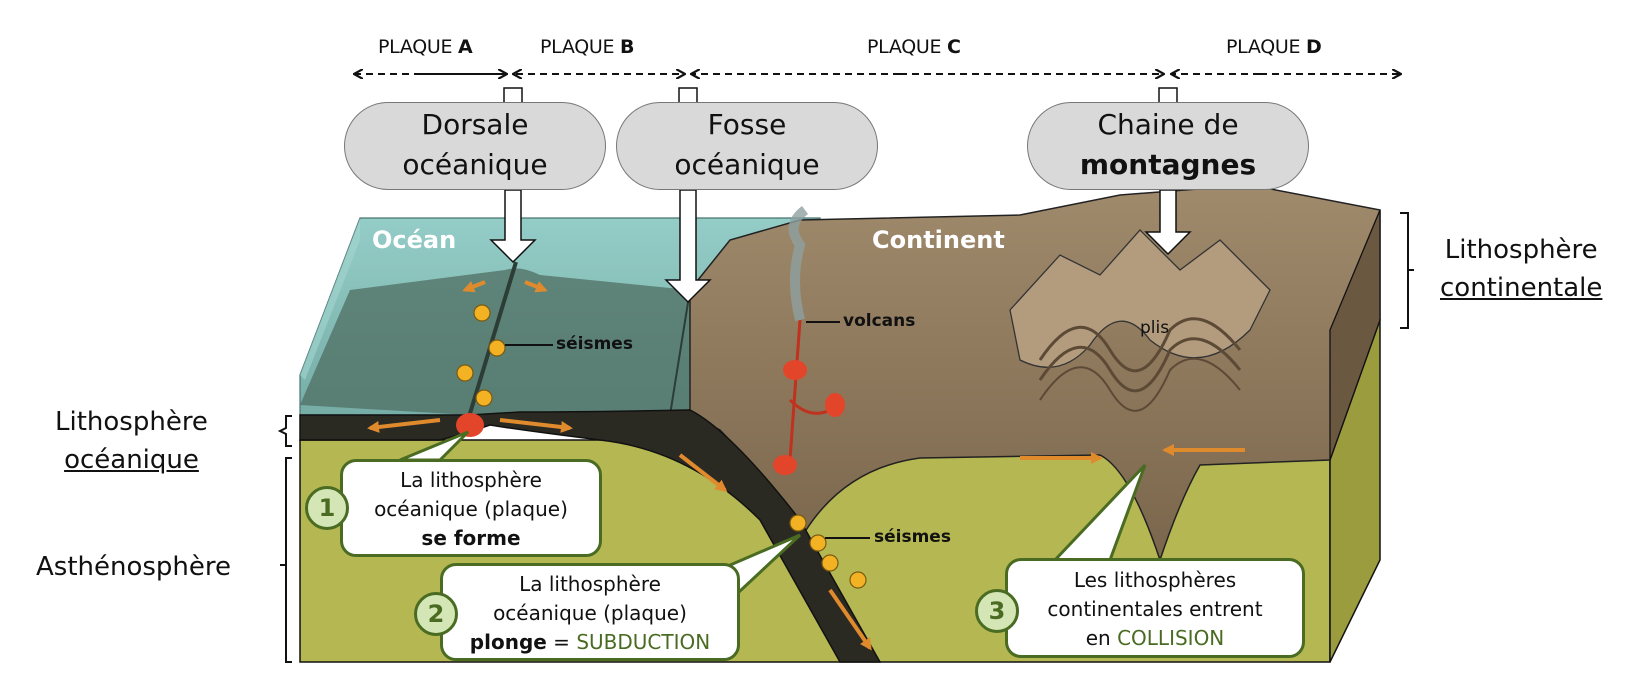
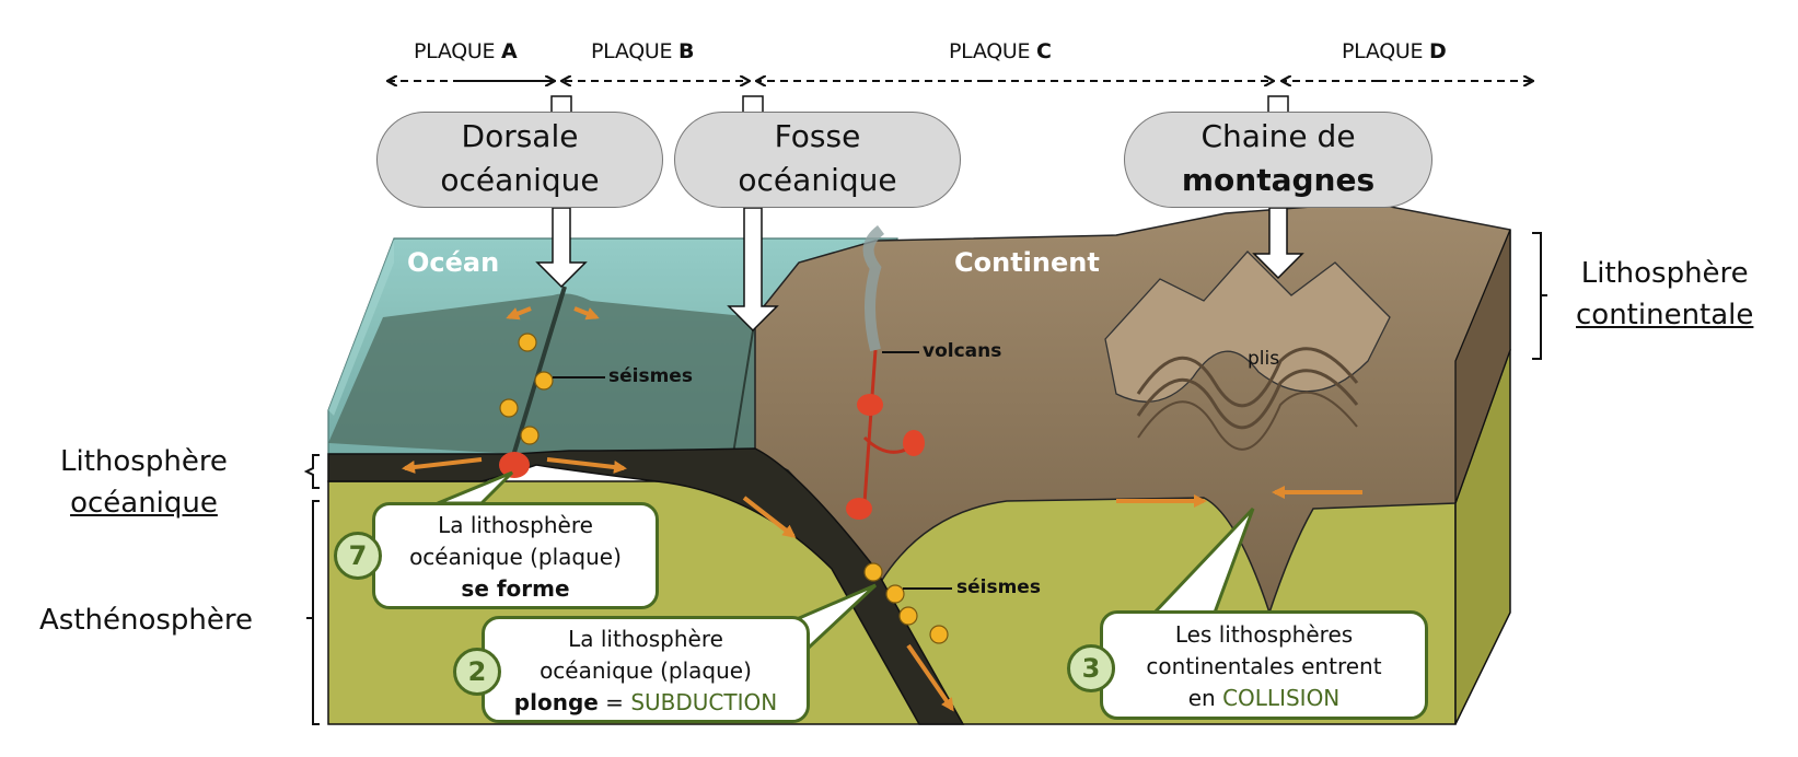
  PLAQUE A
  PLAQUE B
  PLAQUE C
  PLAQUE D
  Dorsale
  océanique
  Fosse
  océanique
  Chaine de
  montagnes
  Océan
  Continent
  séismes
  volcans
  séismes
  plis
  Lithosphère
  océanique
  Asthénosphère
  Lithosphère
  continentale
  La lithosphère
  océanique (plaque)
  se forme
- 1
+ 7
  La lithosphère
  océanique (plaque)
  plonge = SUBDUCTION
  2
  Les lithosphères
  continentales entrent
  en COLLISION
  3
